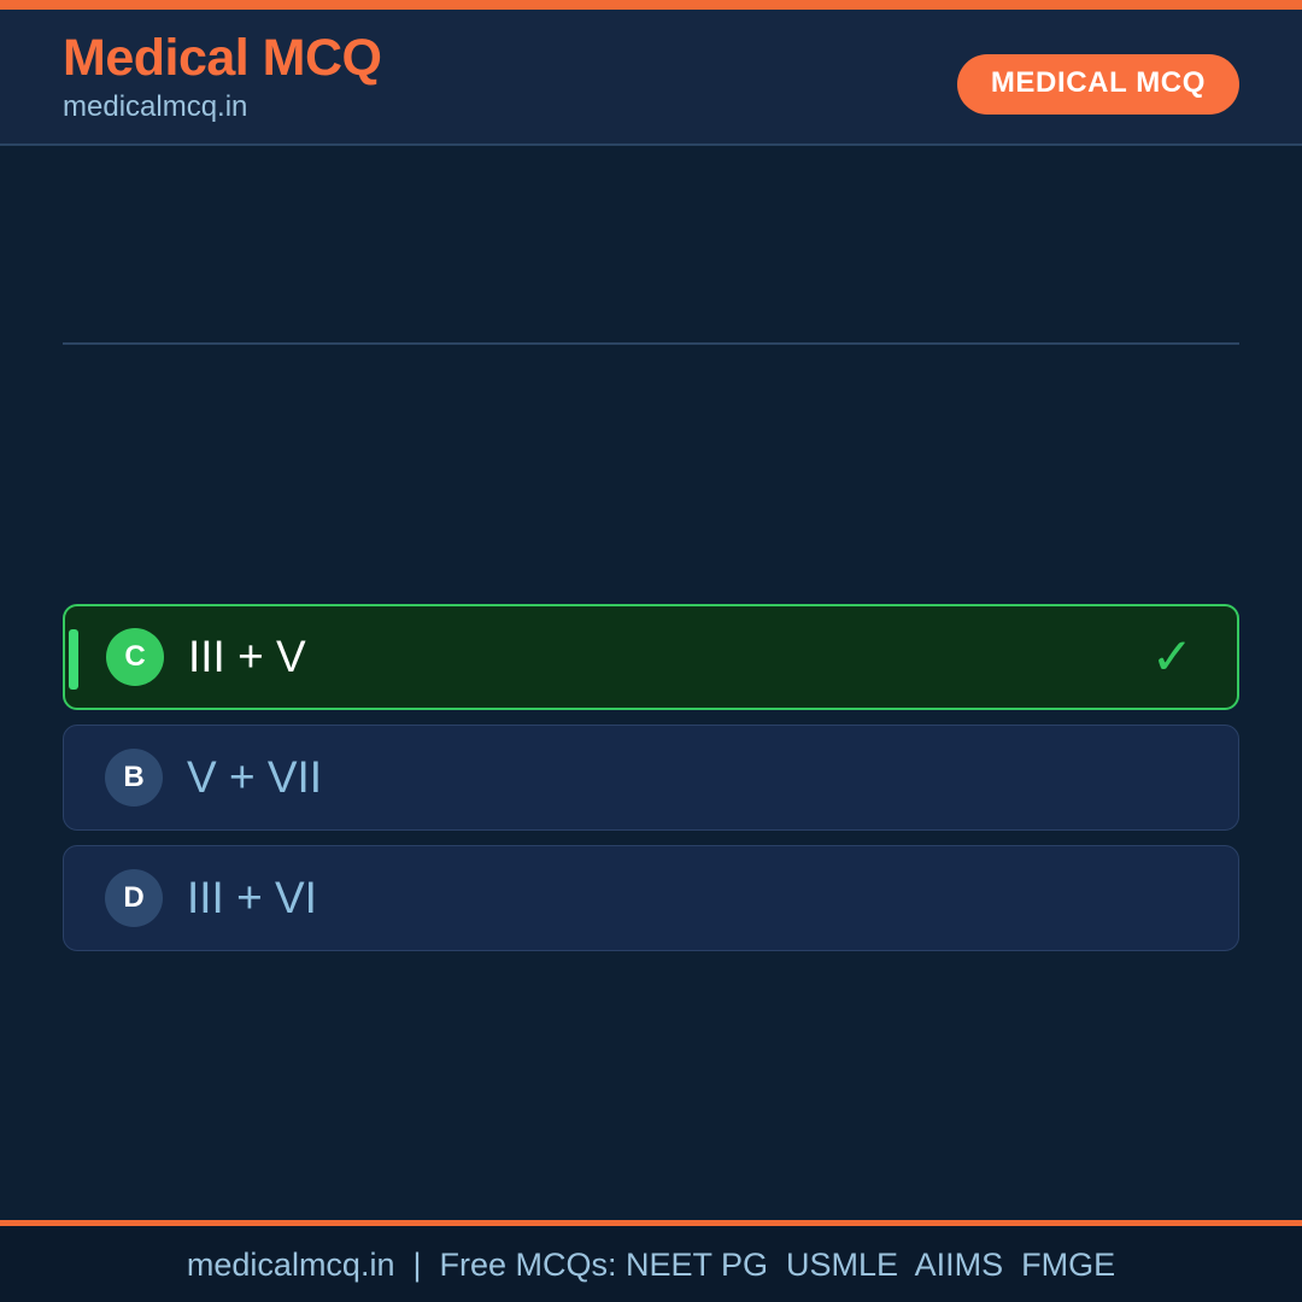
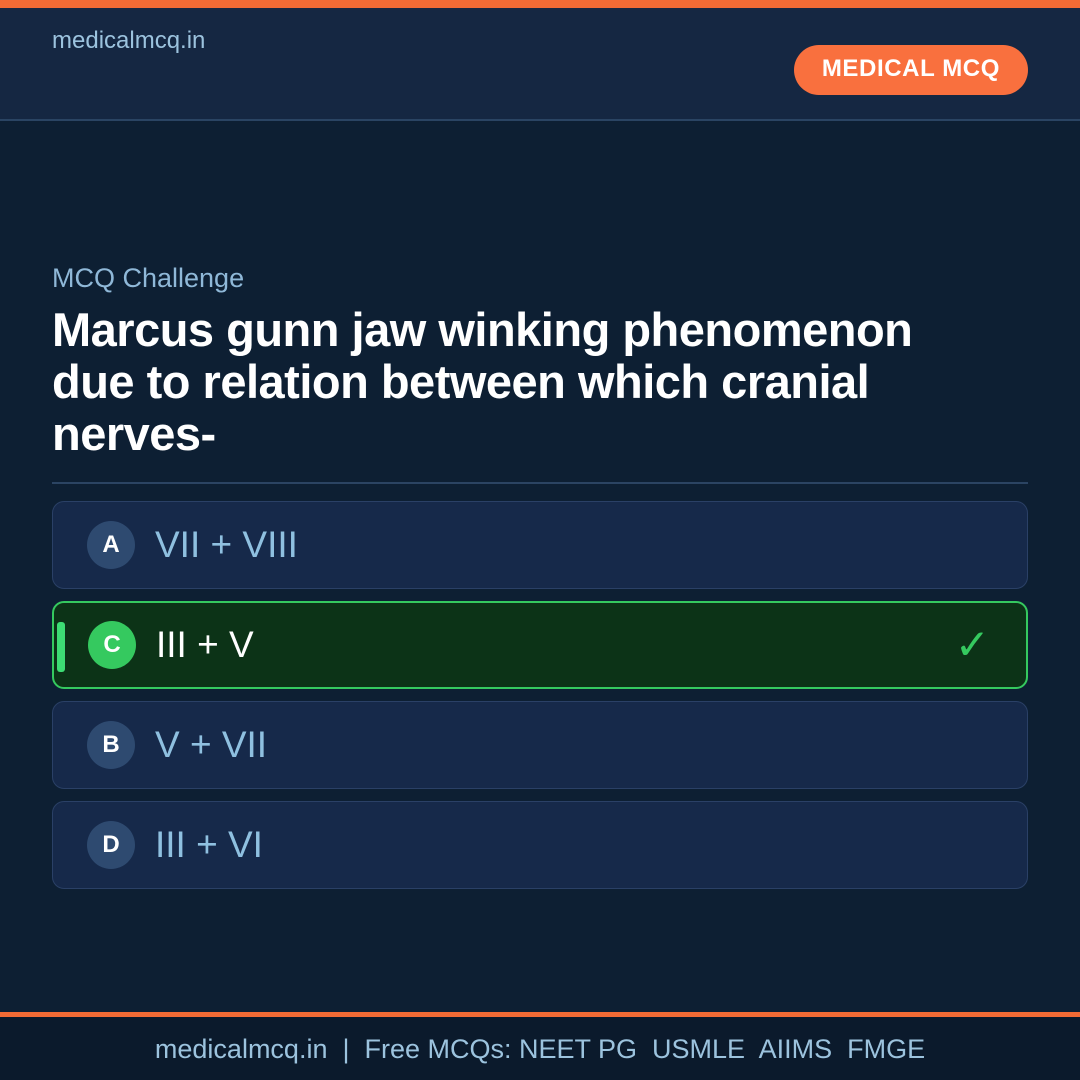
- Medical MCQ
  medicalmcq.in
  MEDICAL MCQ
+ MCQ Challenge
+ Marcus gunn jaw winking phenomenon due to relation between which cranial nerves-
+ A
+ VII + VIII
  C
  III + V
  ✓
  B
  V + VII
  D
  III + VI
  medicalmcq.in | Free MCQs: NEET PG USMLE AIIMS FMGE
